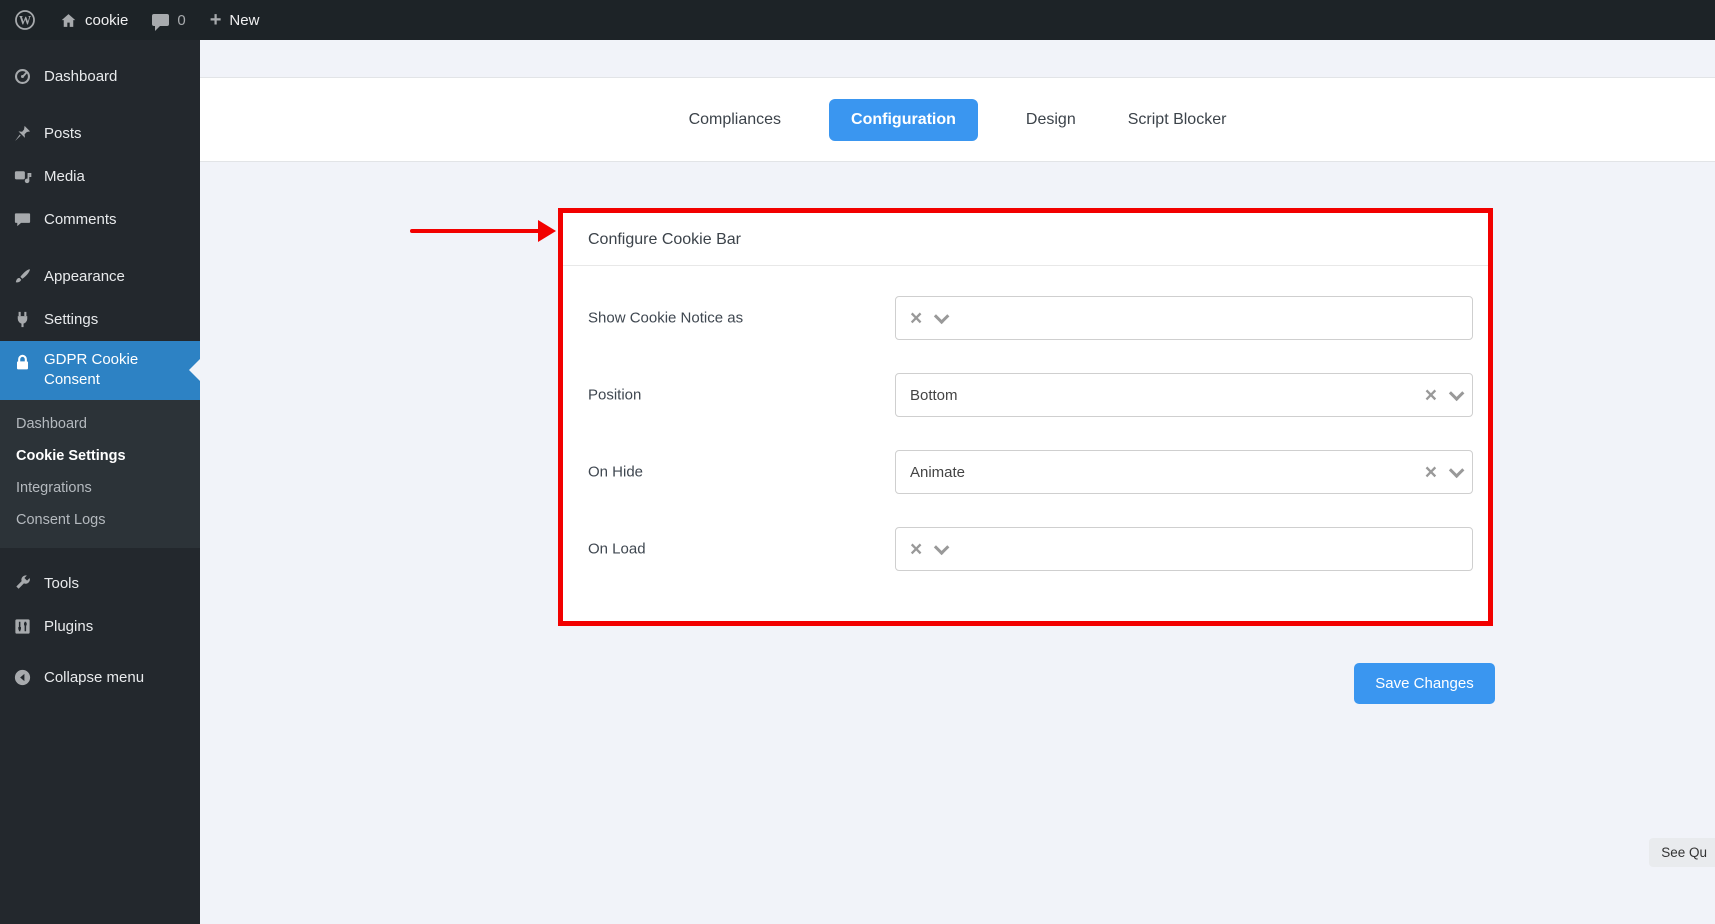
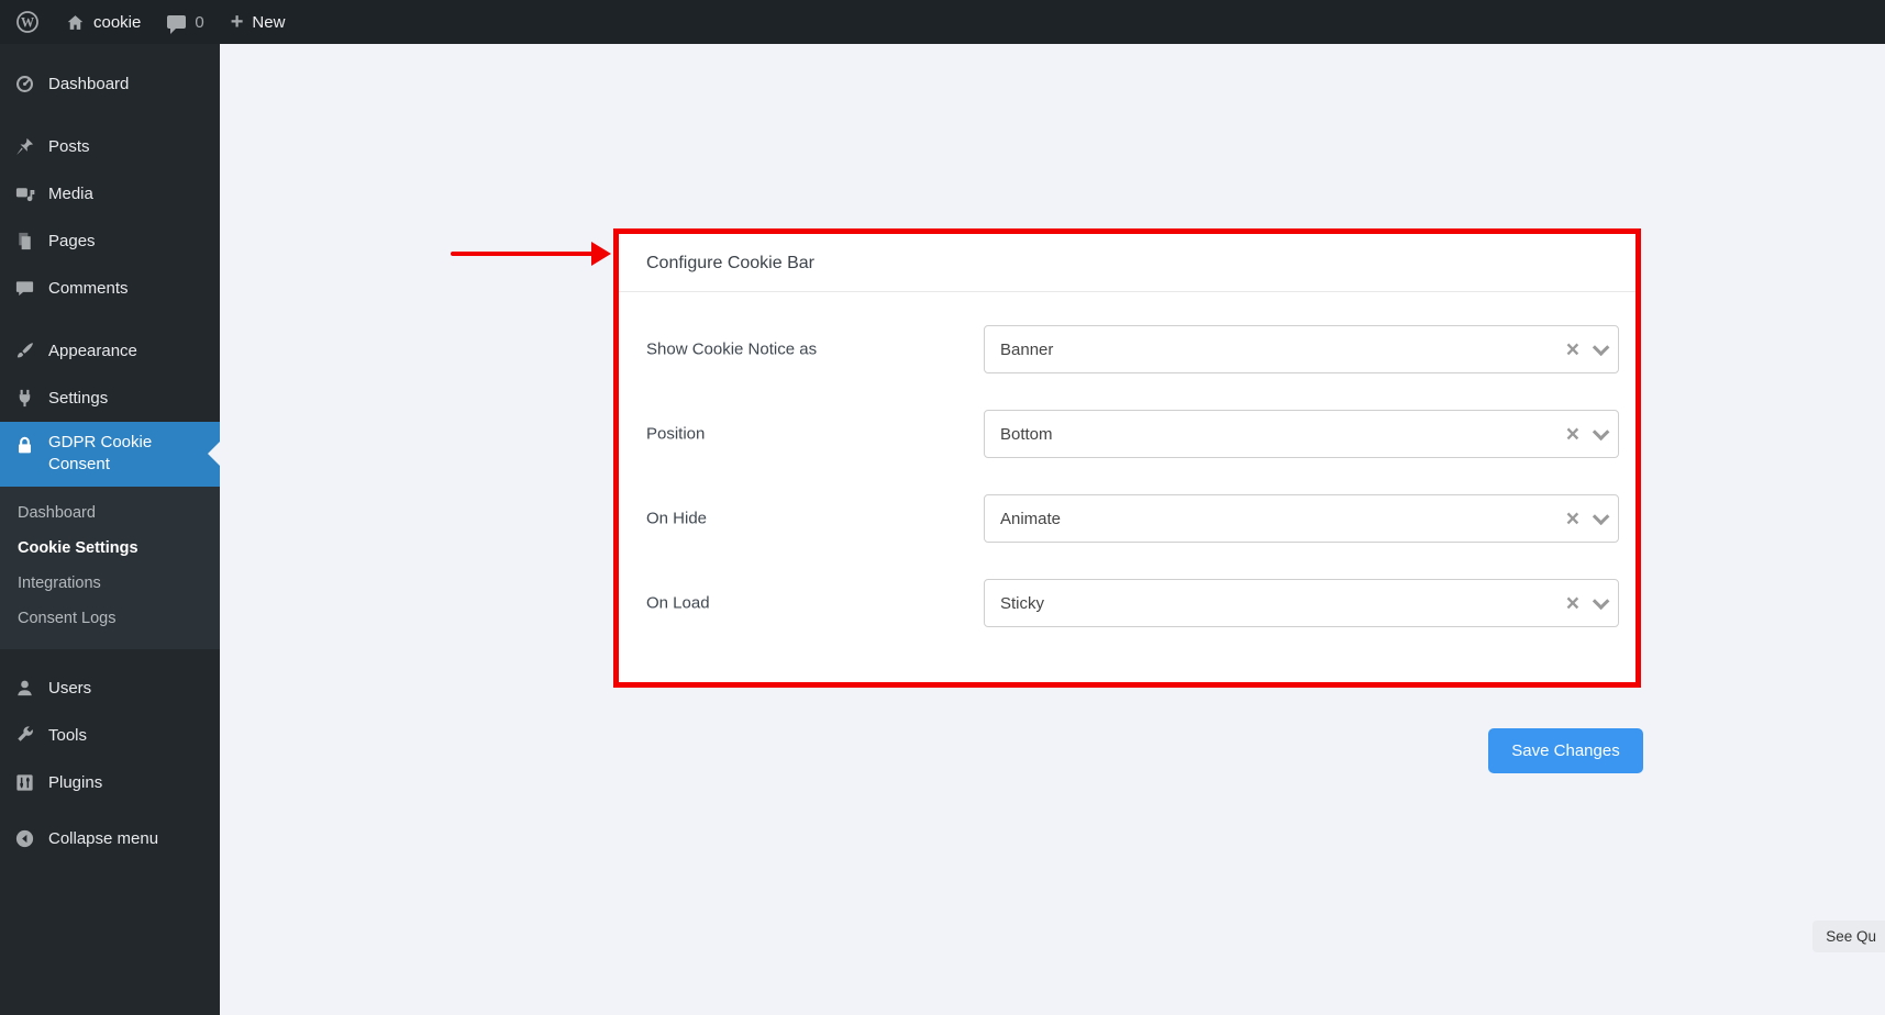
  W
  cookie
  0
  +
  New
  Dashboard
  Posts
  Media
+ Pages
  Comments
  Appearance
  Settings
  GDPR Cookie Consent
  Dashboard
  Cookie Settings
  Integrations
  Consent Logs
+ Users
  Tools
  Plugins
  Collapse menu
- Compliances
- Configuration
- Design
- Script Blocker
  Configure Cookie Bar
  Show Cookie Notice as
+ Banner
  ×
  Position
  Bottom
  ×
  On Hide
  Animate
  ×
  On Load
+ Sticky
  ×
  Save Changes
  See Qu
